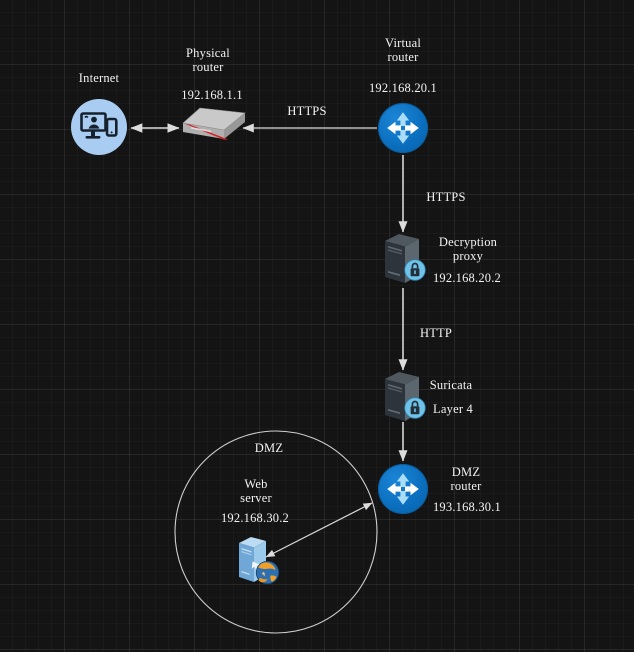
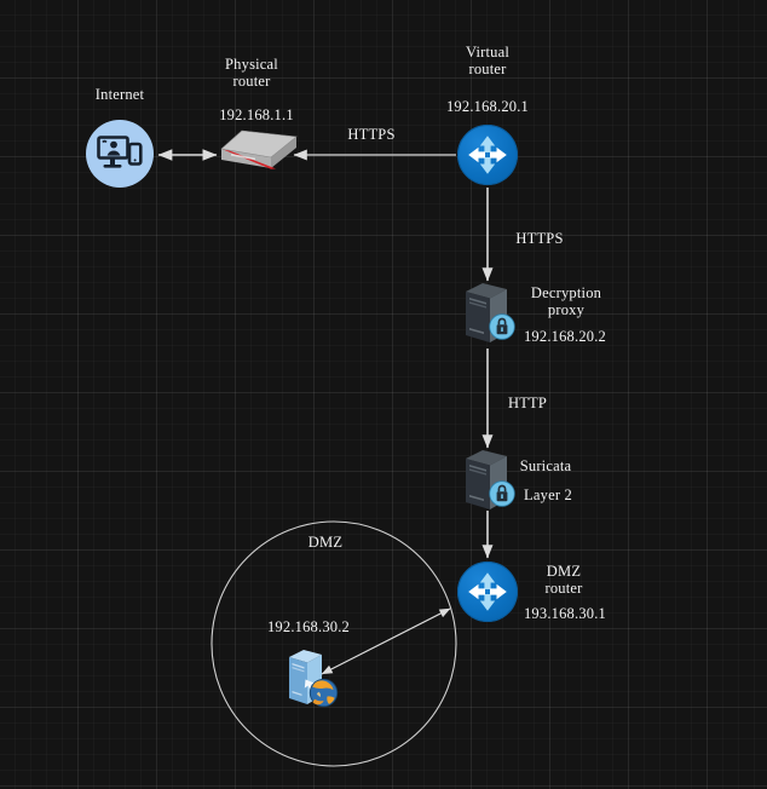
  Internet
  Physical
  router
  192.168.1.1
  HTTPS
  Virtual
  router
  192.168.20.1
  HTTPS
  Decryption
  proxy
  192.168.20.2
  HTTP
  Suricata
- Layer 4
+ Layer 2
  DMZ
  router
  193.168.30.1
  DMZ
- Web
- server
  192.168.30.2
